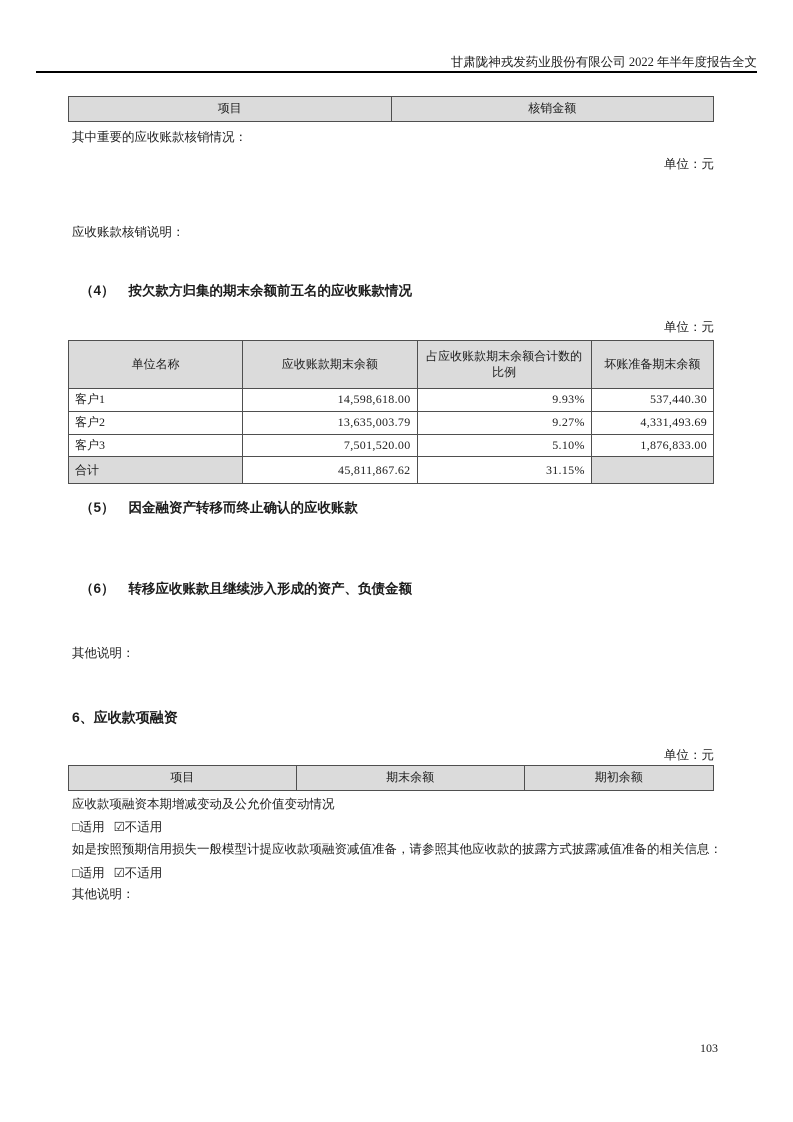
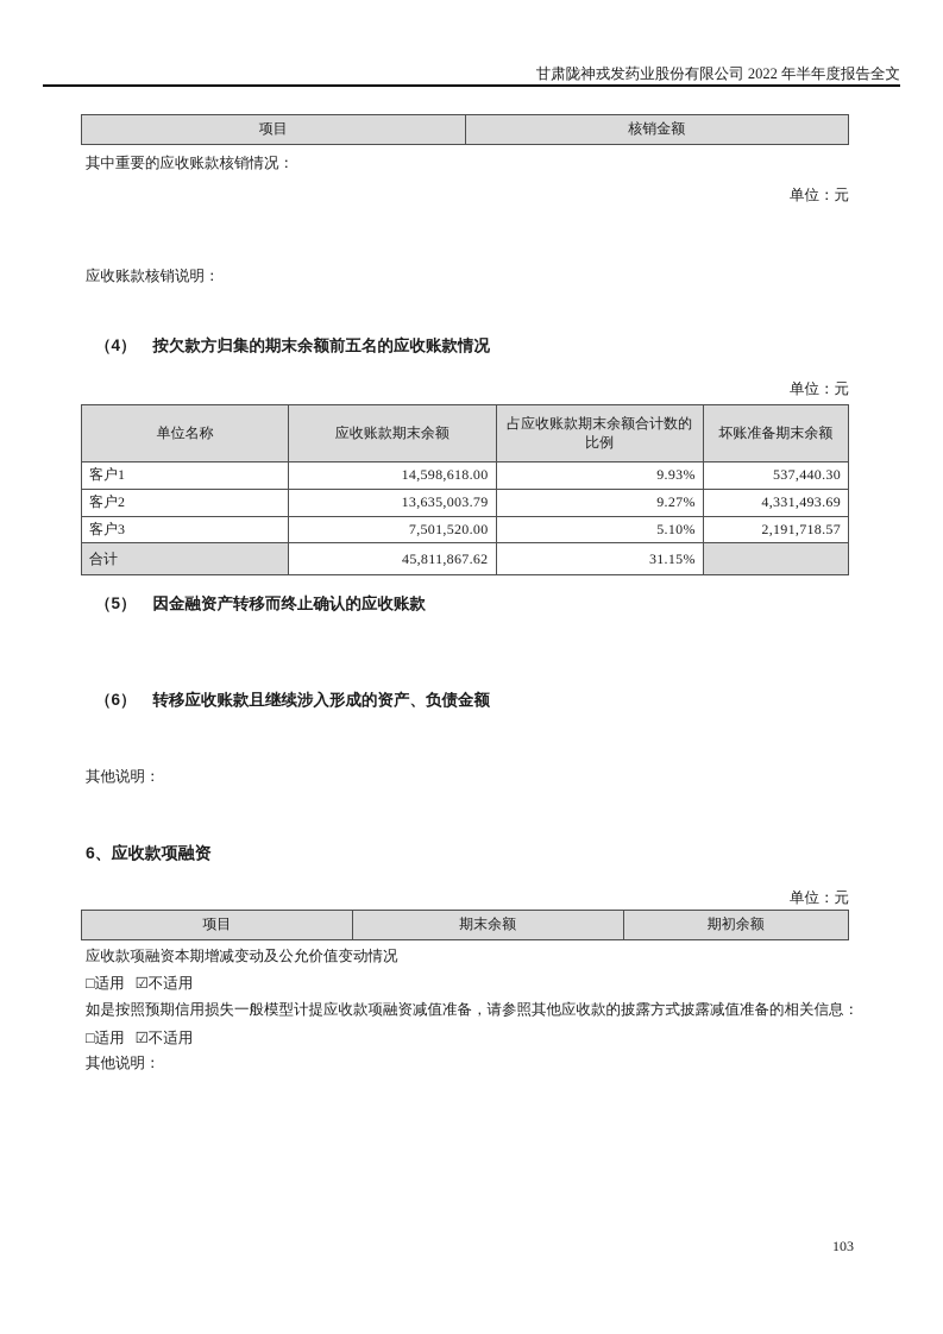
  甘肃陇神戎发药业股份有限公司 2022 年半年度报告全文
  项目	核销金额
  其中重要的应收账款核销情况：
  单位：元
  应收账款核销说明：
  （4） 按欠款方归集的期末余额前五名的应收账款情况
  单位：元
  单位名称	应收账款期末余额	占应收账款期末余额合计数的比例	坏账准备期末余额
  客户1	14,598,618.00	9.93%	537,440.30
  客户2	13,635,003.79	9.27%	4,331,493.69
- 客户3	7,501,520.00	5.10%	1,876,833.00
+ 客户3	7,501,520.00	5.10%	2,191,718.57
  合计	45,811,867.62	31.15%
  （5） 因金融资产转移而终止确认的应收账款
  （6） 转移应收账款且继续涉入形成的资产、负债金额
  其他说明：
  6、应收款项融资
  单位：元
  项目	期末余额	期初余额
  应收款项融资本期增减变动及公允价值变动情况
  □适用 ☑不适用
  如是按照预期信用损失一般模型计提应收款项融资减值准备，请参照其他应收款的披露方式披露减值准备的相关信息：
  □适用 ☑不适用
  其他说明：
  103
